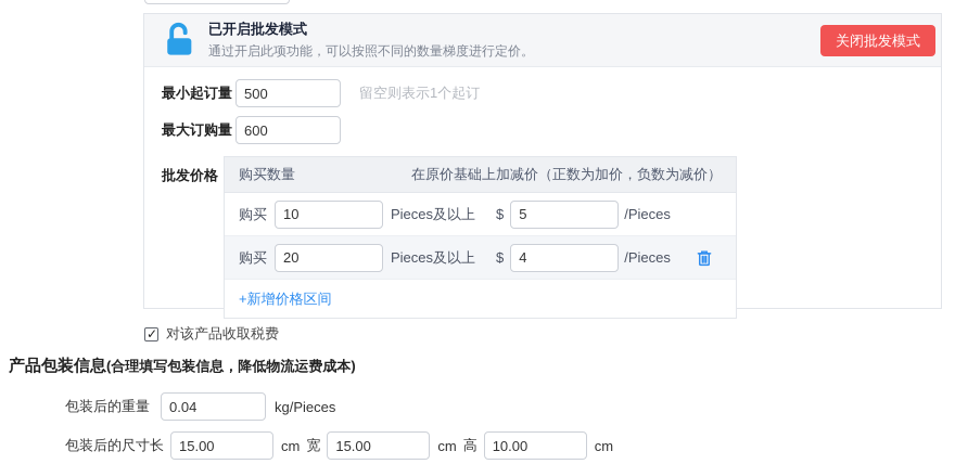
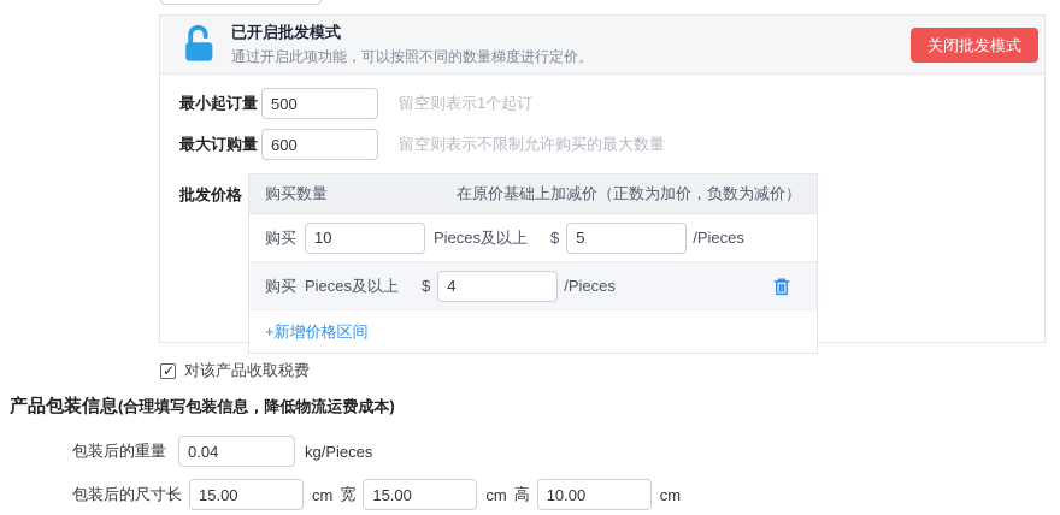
  已开启批发模式
  通过开启此项功能，可以按照不同的数量梯度进行定价。
  关闭批发模式
  最小起订量
  500
  留空则表示1个起订
  最大订购量
  600
+ 留空则表示不限制允许购买的最大数量
  批发价格
  购买数量
  在原价基础上加减价（正数为加价，负数为减价）
  购买
  10
  Pieces及以上
  $
  5
  /Pieces
  购买
- 20
  Pieces及以上
  $
  4
  /Pieces
  +新增价格区间
  对该产品收取税费
  产品包装信息(合理填写包装信息，降低物流运费成本)
  包装后的重量
  0.04
  kg/Pieces
  包装后的尺寸
  长
  15.00
  cm
  宽
  15.00
  cm
  高
  10.00
  cm
